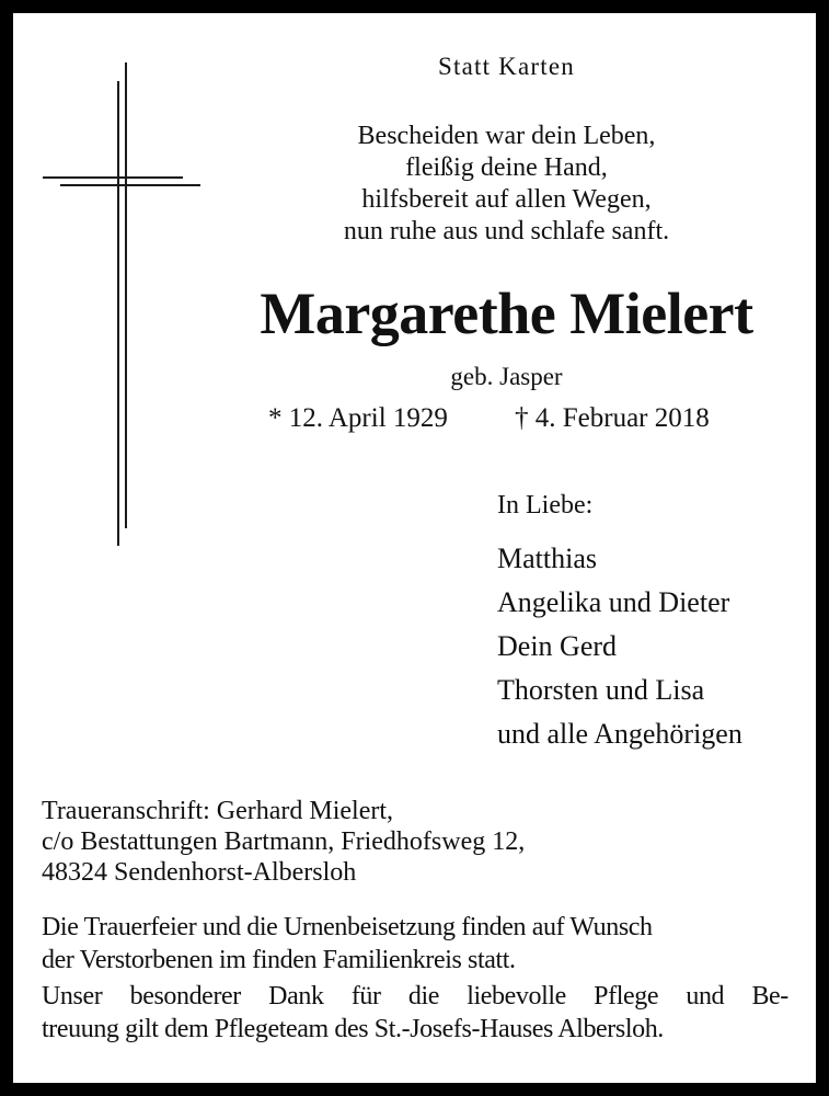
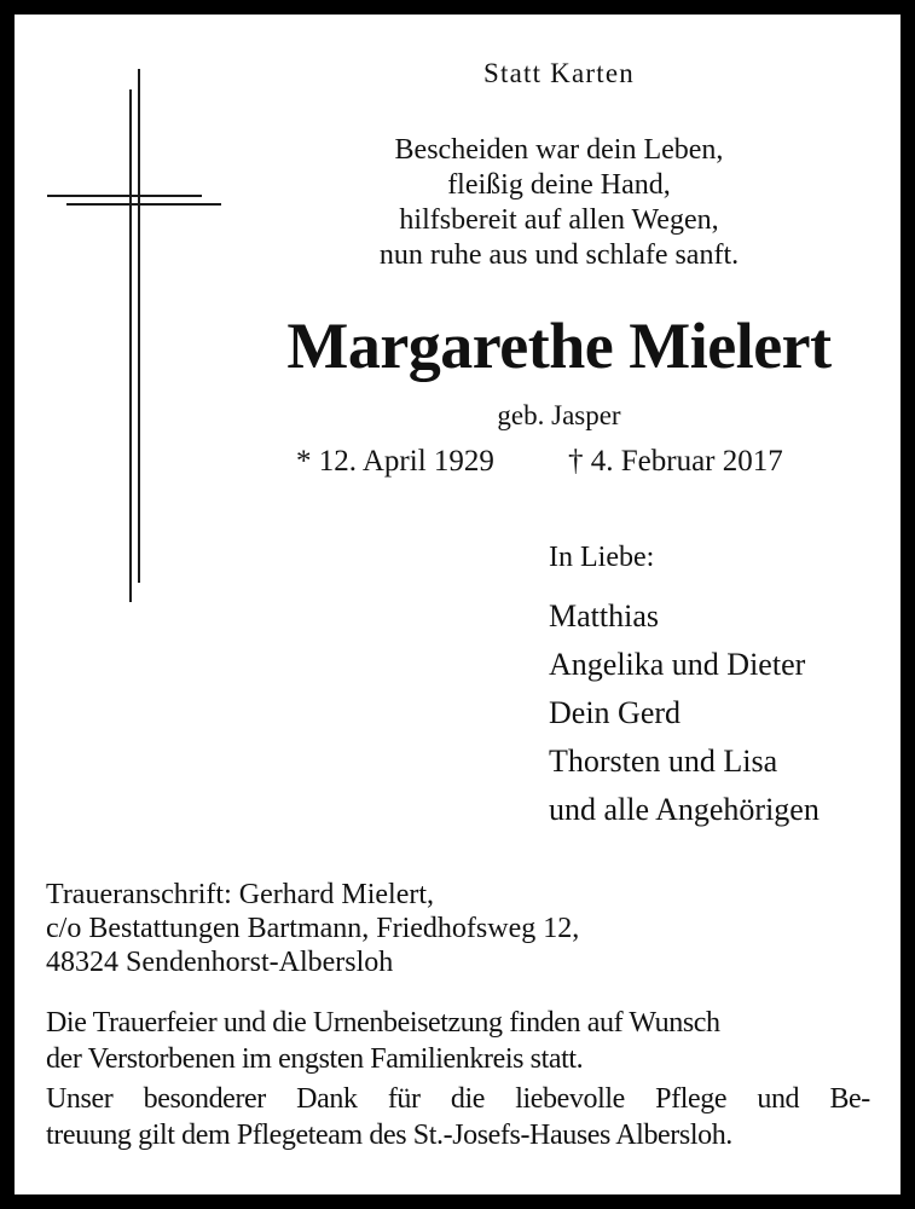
  Statt Karten
  Bescheiden war dein Leben,
  fleißig deine Hand,
  hilfsbereit auf allen Wegen,
  nun ruhe aus und schlafe sanft.
  Margarethe Mielert
  geb. Jasper
  * 12. April 1929
- † 4. Februar 2018
+ † 4. Februar 2017
  In Liebe:
  Matthias
  Angelika und Dieter
  Dein Gerd
  Thorsten und Lisa
  und alle Angehörigen
  Traueranschrift: Gerhard Mielert,
  c/o Bestattungen Bartmann, Friedhofsweg 12,
  48324 Sendenhorst-Albersloh
  Die Trauerfeier und die Urnenbeisetzung finden auf Wunsch
- der Verstorbenen im finden Familienkreis statt.
+ der Verstorbenen im engsten Familienkreis statt.
  Unser
  besonderer
  Dank
  für
  die
  liebevolle
  Pflege
  und
  Be-
  treuung gilt dem Pflegeteam des St.-Josefs-Hauses Albersloh.
